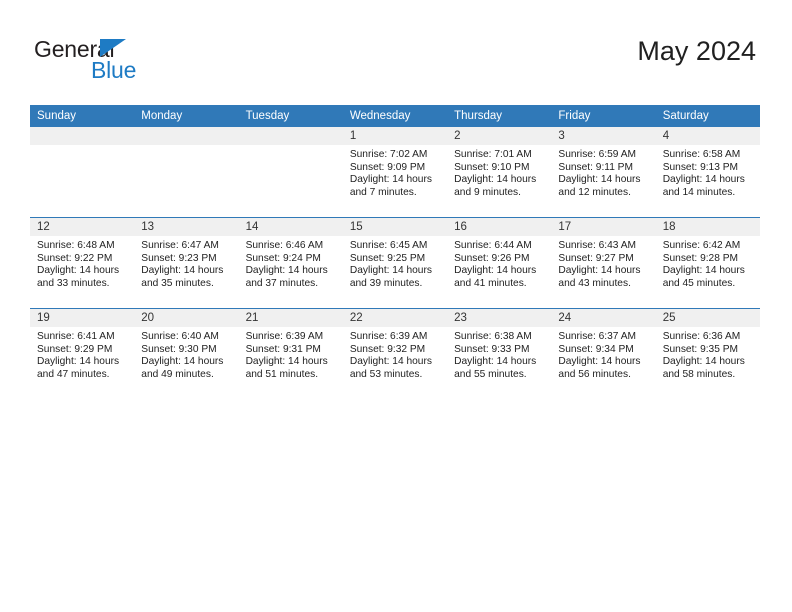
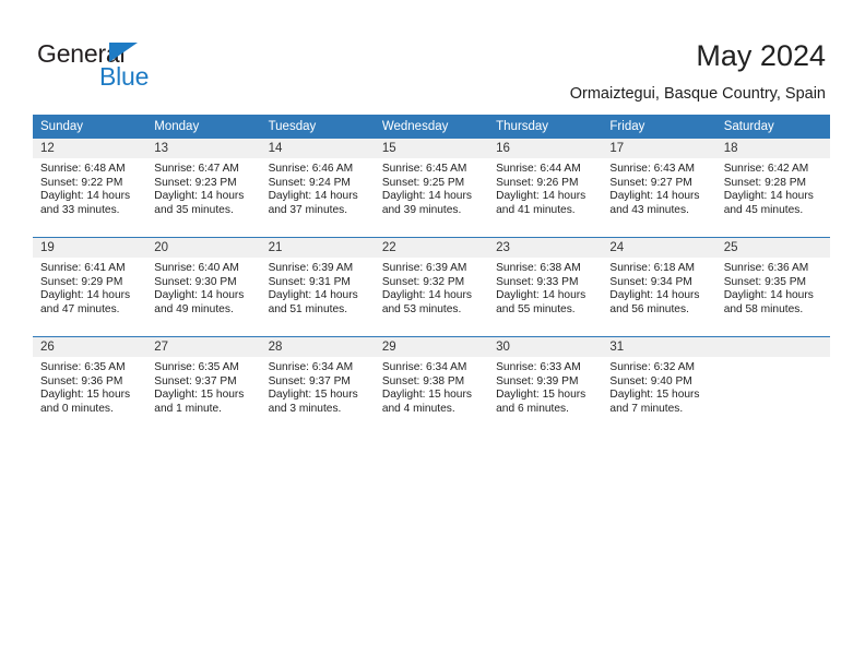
  General
  Blue
  May 2024
+ Ormaiztegui, Basque Country, Spain
  Sunday	Monday	Tuesday	Wednesday	Thursday	Friday	Saturday
- 			1 Sunrise: 7:02 AM Sunset: 9:09 PM Daylight: 14 hours and 7 minutes.	2 Sunrise: 7:01 AM Sunset: 9:10 PM Daylight: 14 hours and 9 minutes.	3 Sunrise: 6:59 AM Sunset: 9:11 PM Daylight: 14 hours and 12 minutes.	4 Sunrise: 6:58 AM Sunset: 9:13 PM Daylight: 14 hours and 14 minutes.
  12 Sunrise: 6:48 AM Sunset: 9:22 PM Daylight: 14 hours and 33 minutes.	13 Sunrise: 6:47 AM Sunset: 9:23 PM Daylight: 14 hours and 35 minutes.	14 Sunrise: 6:46 AM Sunset: 9:24 PM Daylight: 14 hours and 37 minutes.	15 Sunrise: 6:45 AM Sunset: 9:25 PM Daylight: 14 hours and 39 minutes.	16 Sunrise: 6:44 AM Sunset: 9:26 PM Daylight: 14 hours and 41 minutes.	17 Sunrise: 6:43 AM Sunset: 9:27 PM Daylight: 14 hours and 43 minutes.	18 Sunrise: 6:42 AM Sunset: 9:28 PM Daylight: 14 hours and 45 minutes.
- 19 Sunrise: 6:41 AM Sunset: 9:29 PM Daylight: 14 hours and 47 minutes.	20 Sunrise: 6:40 AM Sunset: 9:30 PM Daylight: 14 hours and 49 minutes.	21 Sunrise: 6:39 AM Sunset: 9:31 PM Daylight: 14 hours and 51 minutes.	22 Sunrise: 6:39 AM Sunset: 9:32 PM Daylight: 14 hours and 53 minutes.	23 Sunrise: 6:38 AM Sunset: 9:33 PM Daylight: 14 hours and 55 minutes.	24 Sunrise: 6:37 AM Sunset: 9:34 PM Daylight: 14 hours and 56 minutes.	25 Sunrise: 6:36 AM Sunset: 9:35 PM Daylight: 14 hours and 58 minutes.
+ 19 Sunrise: 6:41 AM Sunset: 9:29 PM Daylight: 14 hours and 47 minutes.	20 Sunrise: 6:40 AM Sunset: 9:30 PM Daylight: 14 hours and 49 minutes.	21 Sunrise: 6:39 AM Sunset: 9:31 PM Daylight: 14 hours and 51 minutes.	22 Sunrise: 6:39 AM Sunset: 9:32 PM Daylight: 14 hours and 53 minutes.	23 Sunrise: 6:38 AM Sunset: 9:33 PM Daylight: 14 hours and 55 minutes.	24 Sunrise: 6:18 AM Sunset: 9:34 PM Daylight: 14 hours and 56 minutes.	25 Sunrise: 6:36 AM Sunset: 9:35 PM Daylight: 14 hours and 58 minutes.
+ 26 Sunrise: 6:35 AM Sunset: 9:36 PM Daylight: 15 hours and 0 minutes.	27 Sunrise: 6:35 AM Sunset: 9:37 PM Daylight: 15 hours and 1 minute.	28 Sunrise: 6:34 AM Sunset: 9:37 PM Daylight: 15 hours and 3 minutes.	29 Sunrise: 6:34 AM Sunset: 9:38 PM Daylight: 15 hours and 4 minutes.	30 Sunrise: 6:33 AM Sunset: 9:39 PM Daylight: 15 hours and 6 minutes.	31 Sunrise: 6:32 AM Sunset: 9:40 PM Daylight: 15 hours and 7 minutes.
